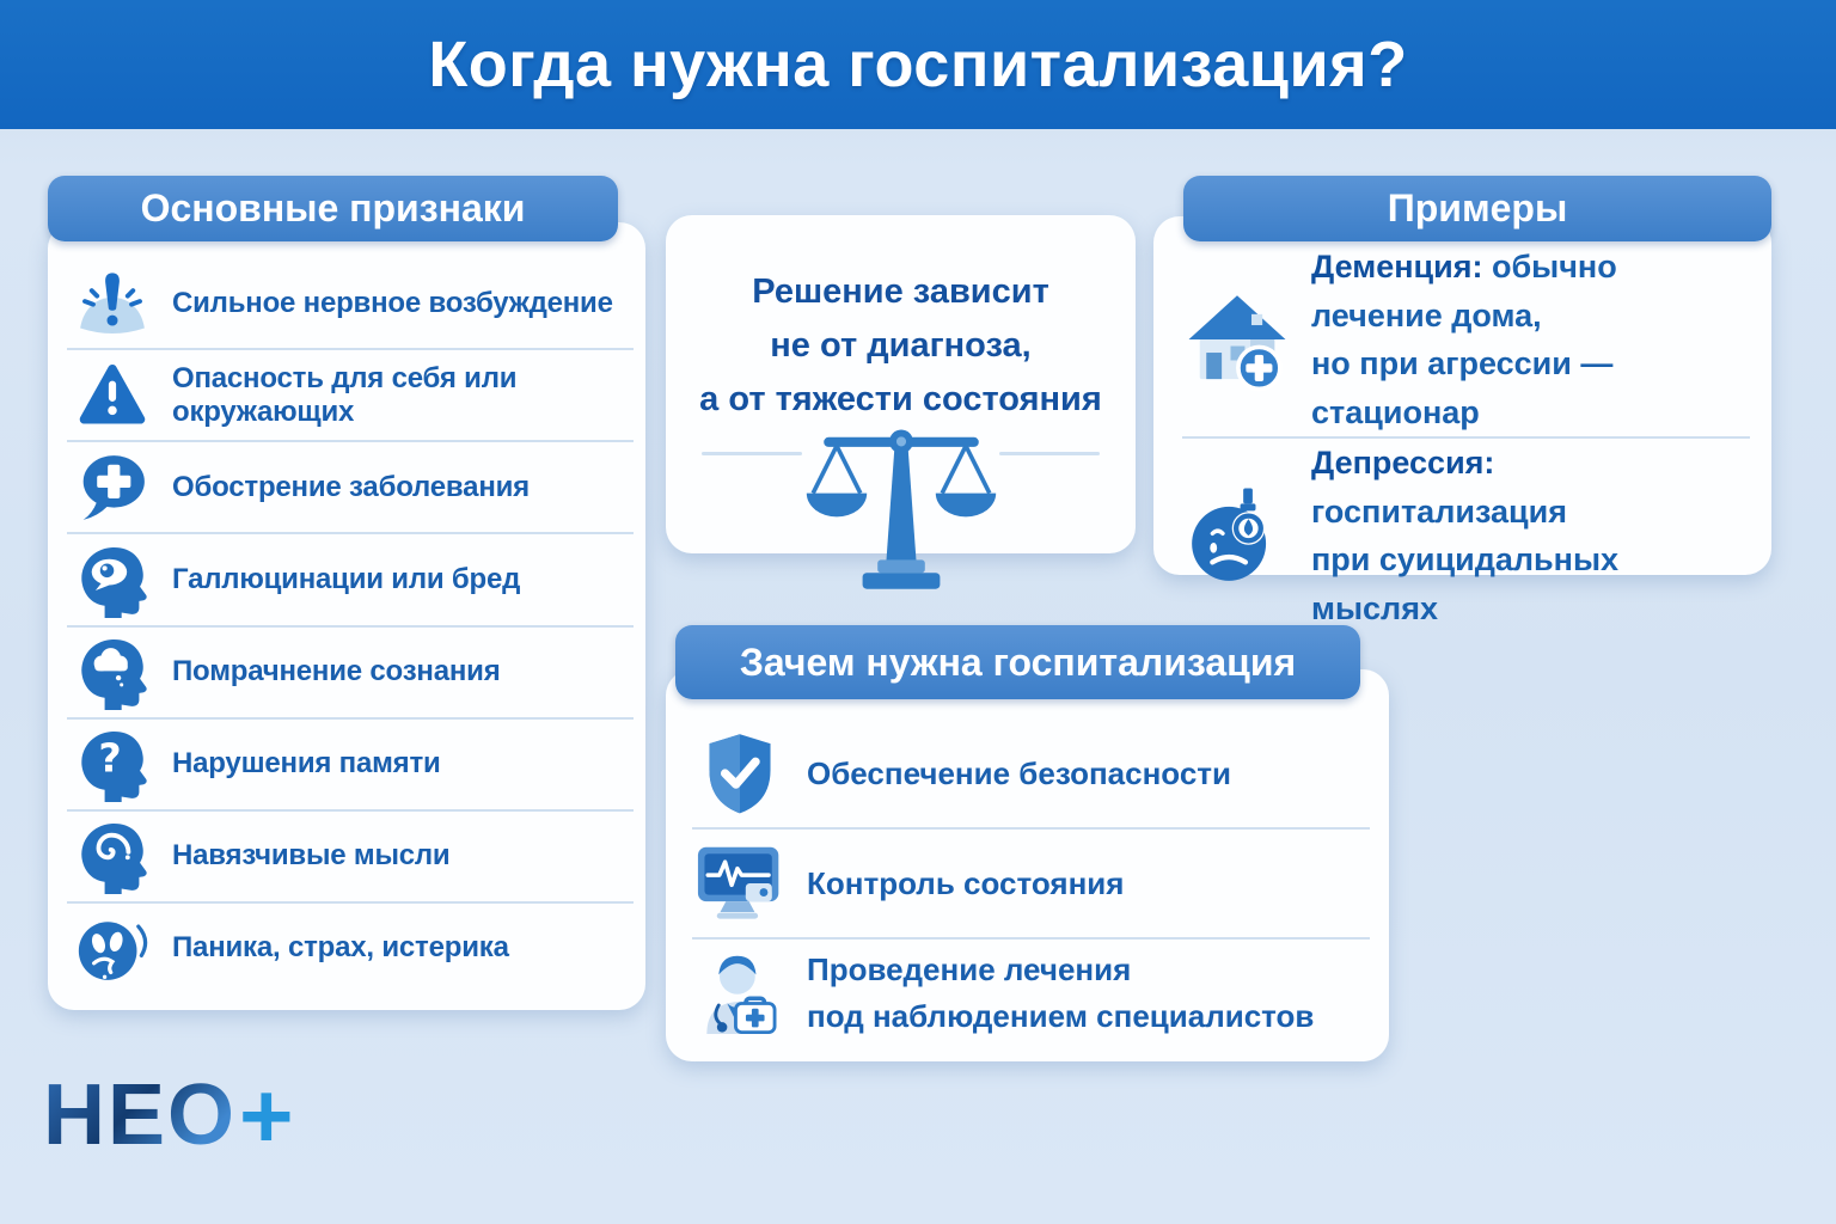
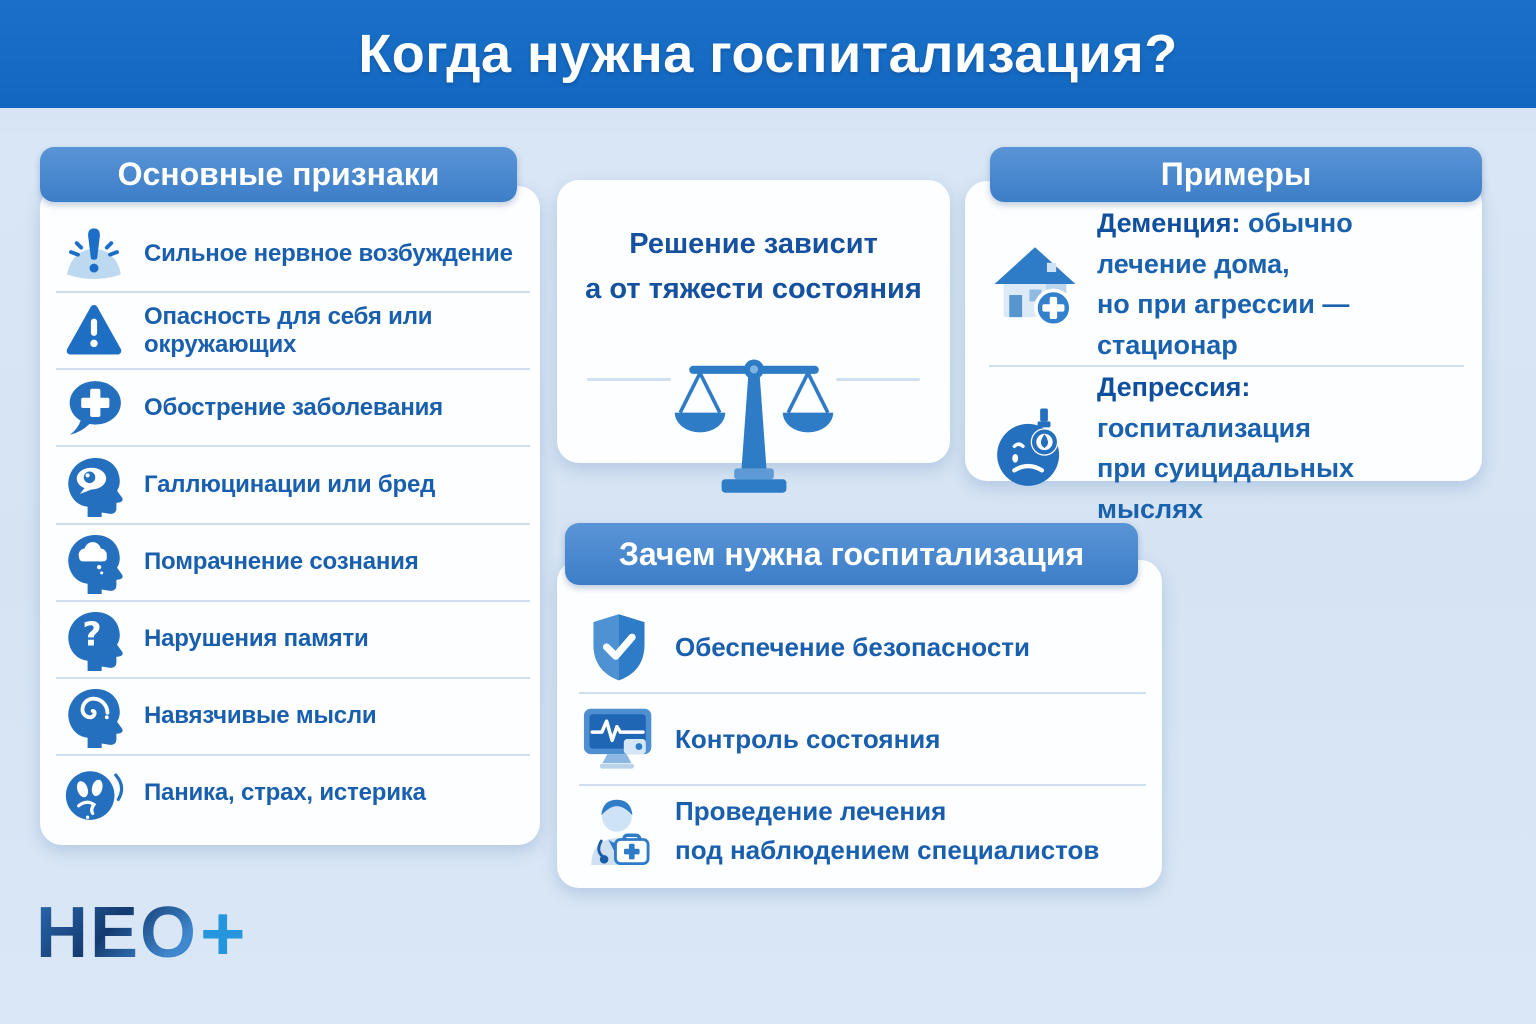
  Когда нужна госпитализация?
  Основные признаки
  Сильное нервное возбуждение
  Опасность для себя или окружающих
  Обострение заболевания
  Галлюцинации или бред
  Помрачнение сознания
  ?
  Нарушения памяти
  Навязчивые мысли
  Паника, страх, истерика
  Решение зависит
- не от диагноза,
  а от тяжести состояния
  Примеры
  Деменция: обычно лечение дома,
  но при агрессии — стационар
  Депрессия: госпитализация
  при суицидальных мыслях
  Зачем нужна госпитализация
  Обеспечение безопасности
  Контроль состояния
  Проведение лечения
  под наблюдением специалистов
  НЕО
  +
